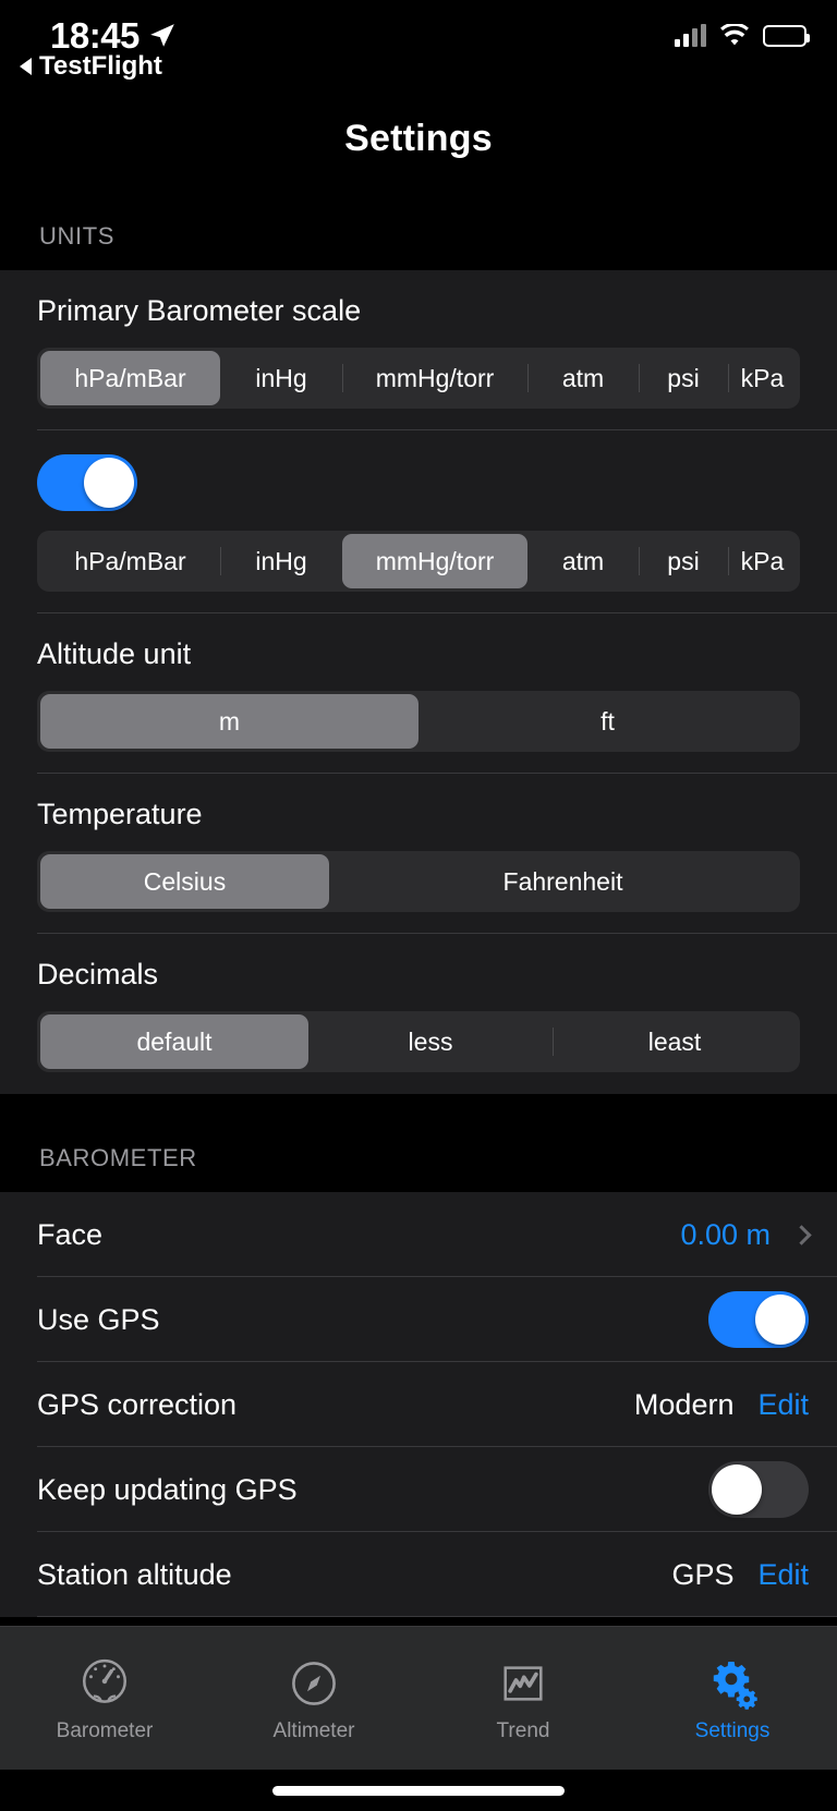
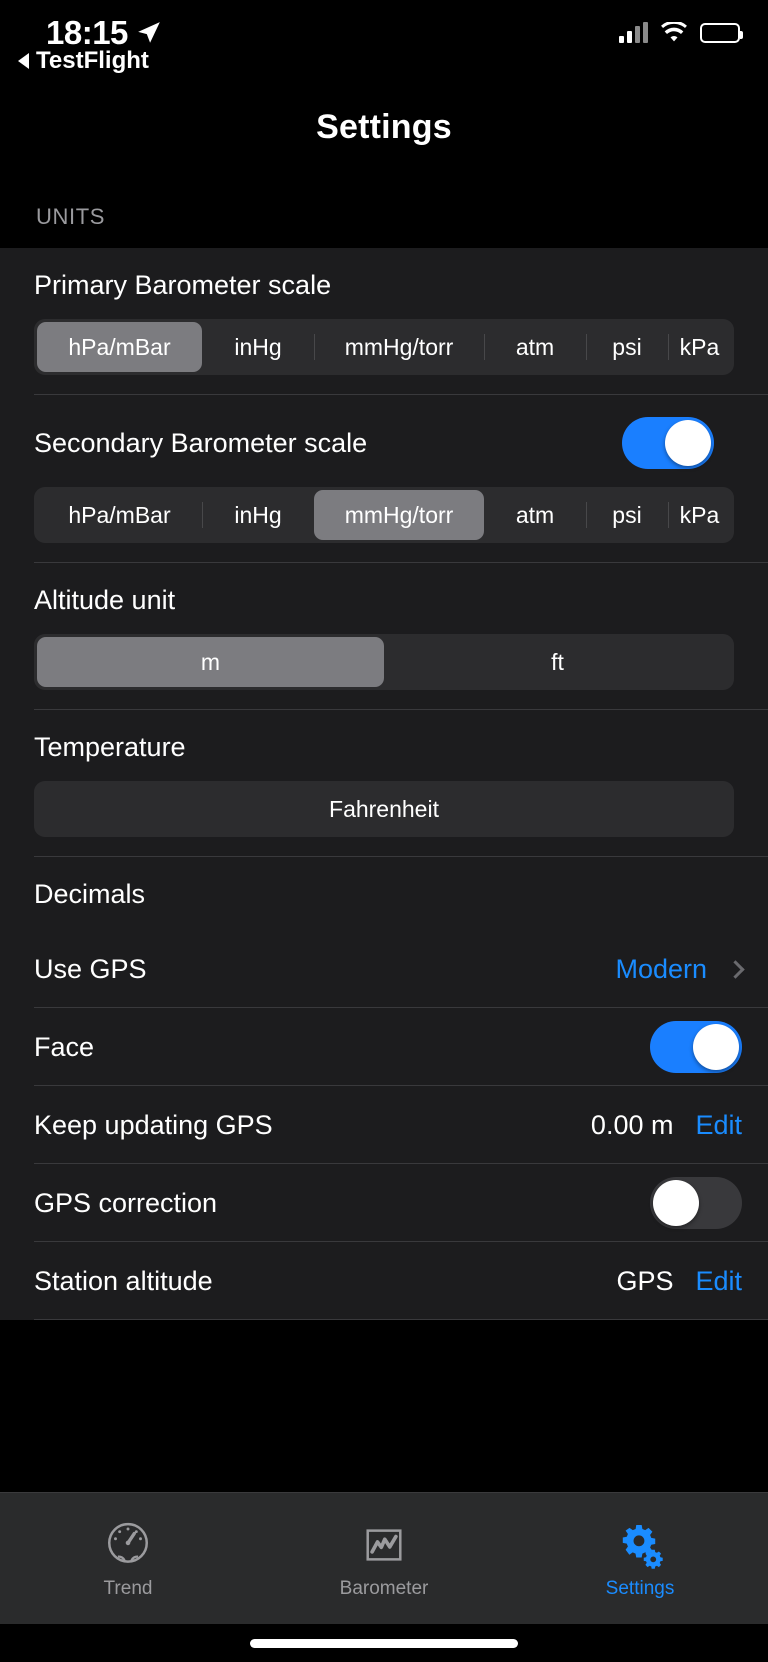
- 18:45
+ 18:15
  TestFlight
  Settings
  UNITS
  Primary Barometer scale
  hPa/mBar
  inHg
  mmHg/torr
  atm
  psi
  kPa
+ Secondary Barometer scale
  hPa/mBar
  inHg
  mmHg/torr
  atm
  psi
  kPa
  Altitude unit
  m
  ft
  Temperature
- Celsius
  Fahrenheit
  Decimals
- default
- less
- least
- BAROMETER
- Face
+ Use GPS
- 0.00 m
+ Modern
- Use GPS
+ Face
- GPS correction
+ Keep updating GPS
- Modern
+ 0.00 m
  Edit
- Keep updating GPS
+ GPS correction
  Station altitude
  GPS
  Edit
- Barometer
+ Trend
- Altimeter
- Trend
+ Barometer
  Settings
